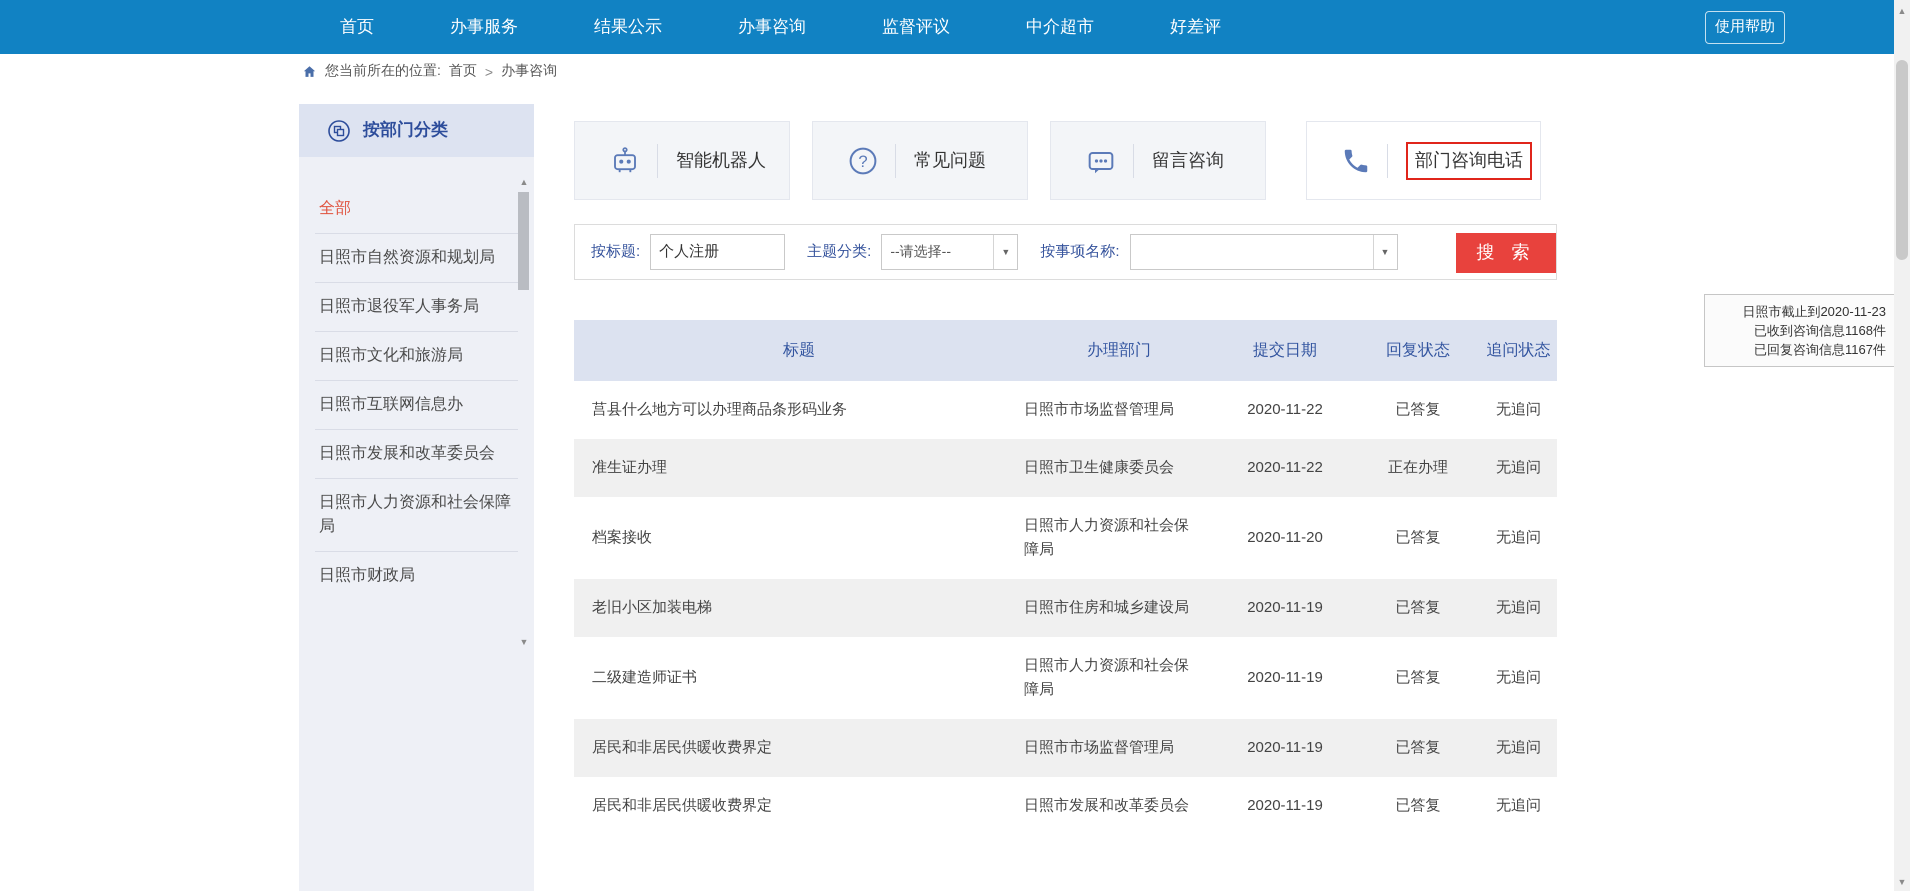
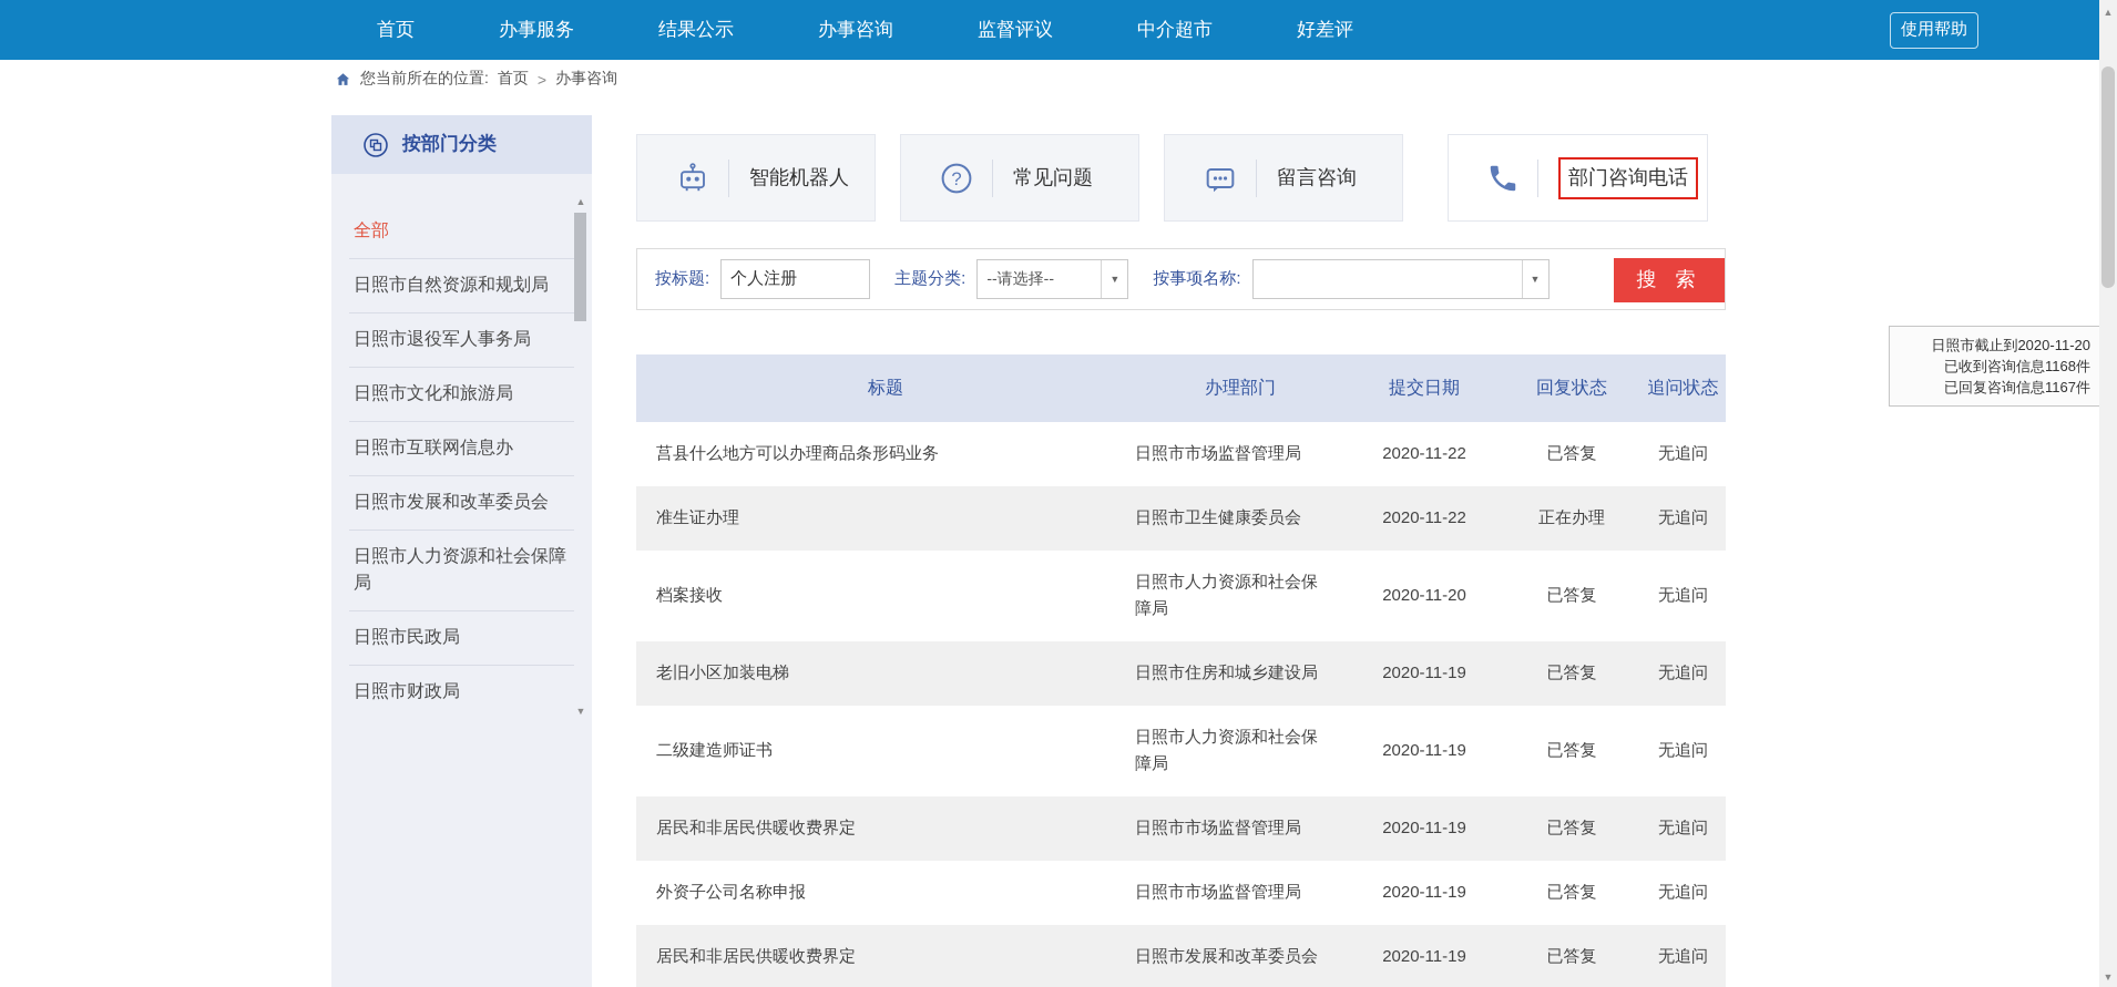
  首页
  办事服务
  结果公示
  办事咨询
  监督评议
  中介超市
  好差评
  使用帮助
  您当前所在的位置:
  首页
  >
  办事咨询
  按部门分类
  全部
  日照市自然资源和规划局
  日照市退役军人事务局
  日照市文化和旅游局
  日照市互联网信息办
  日照市发展和改革委员会
  日照市人力资源和社会保障局
+ 日照市民政局
  日照市财政局
  ▲
  ▼
  智能机器人
  ?
  常见问题
  留言咨询
  部门咨询电话
  按标题:
  个人注册
  主题分类:
  --请选择--
  ▼
  按事项名称:
  ▼
  搜 索
  标题	办理部门	提交日期	回复状态	追问状态
  莒县什么地方可以办理商品条形码业务	日照市市场监督管理局	2020-11-22	已答复	无追问
  准生证办理	日照市卫生健康委员会	2020-11-22	正在办理	无追问
  档案接收	日照市人力资源和社会保障局	2020-11-20	已答复	无追问
  老旧小区加装电梯	日照市住房和城乡建设局	2020-11-19	已答复	无追问
  二级建造师证书	日照市人力资源和社会保障局	2020-11-19	已答复	无追问
  居民和非居民供暖收费界定	日照市市场监督管理局	2020-11-19	已答复	无追问
+ 外资子公司名称申报	日照市市场监督管理局	2020-11-19	已答复	无追问
  居民和非居民供暖收费界定	日照市发展和改革委员会	2020-11-19	已答复	无追问
- 日照市截止到2020-11-23
+ 日照市截止到2020-11-20
  已收到咨询信息1168件
  已回复咨询信息1167件
  ▲
  ▼
